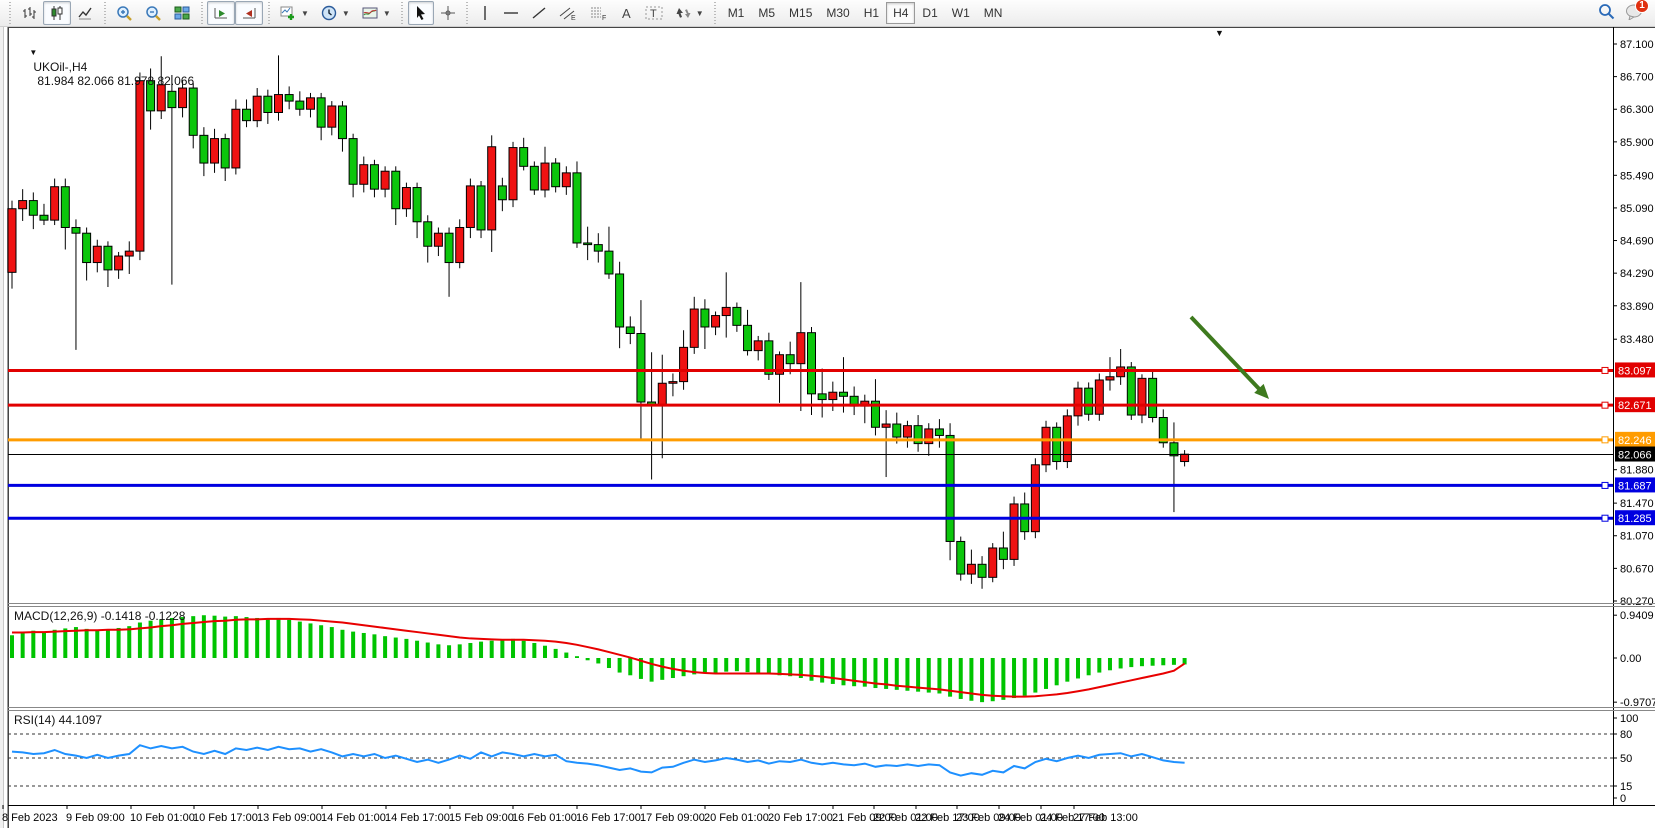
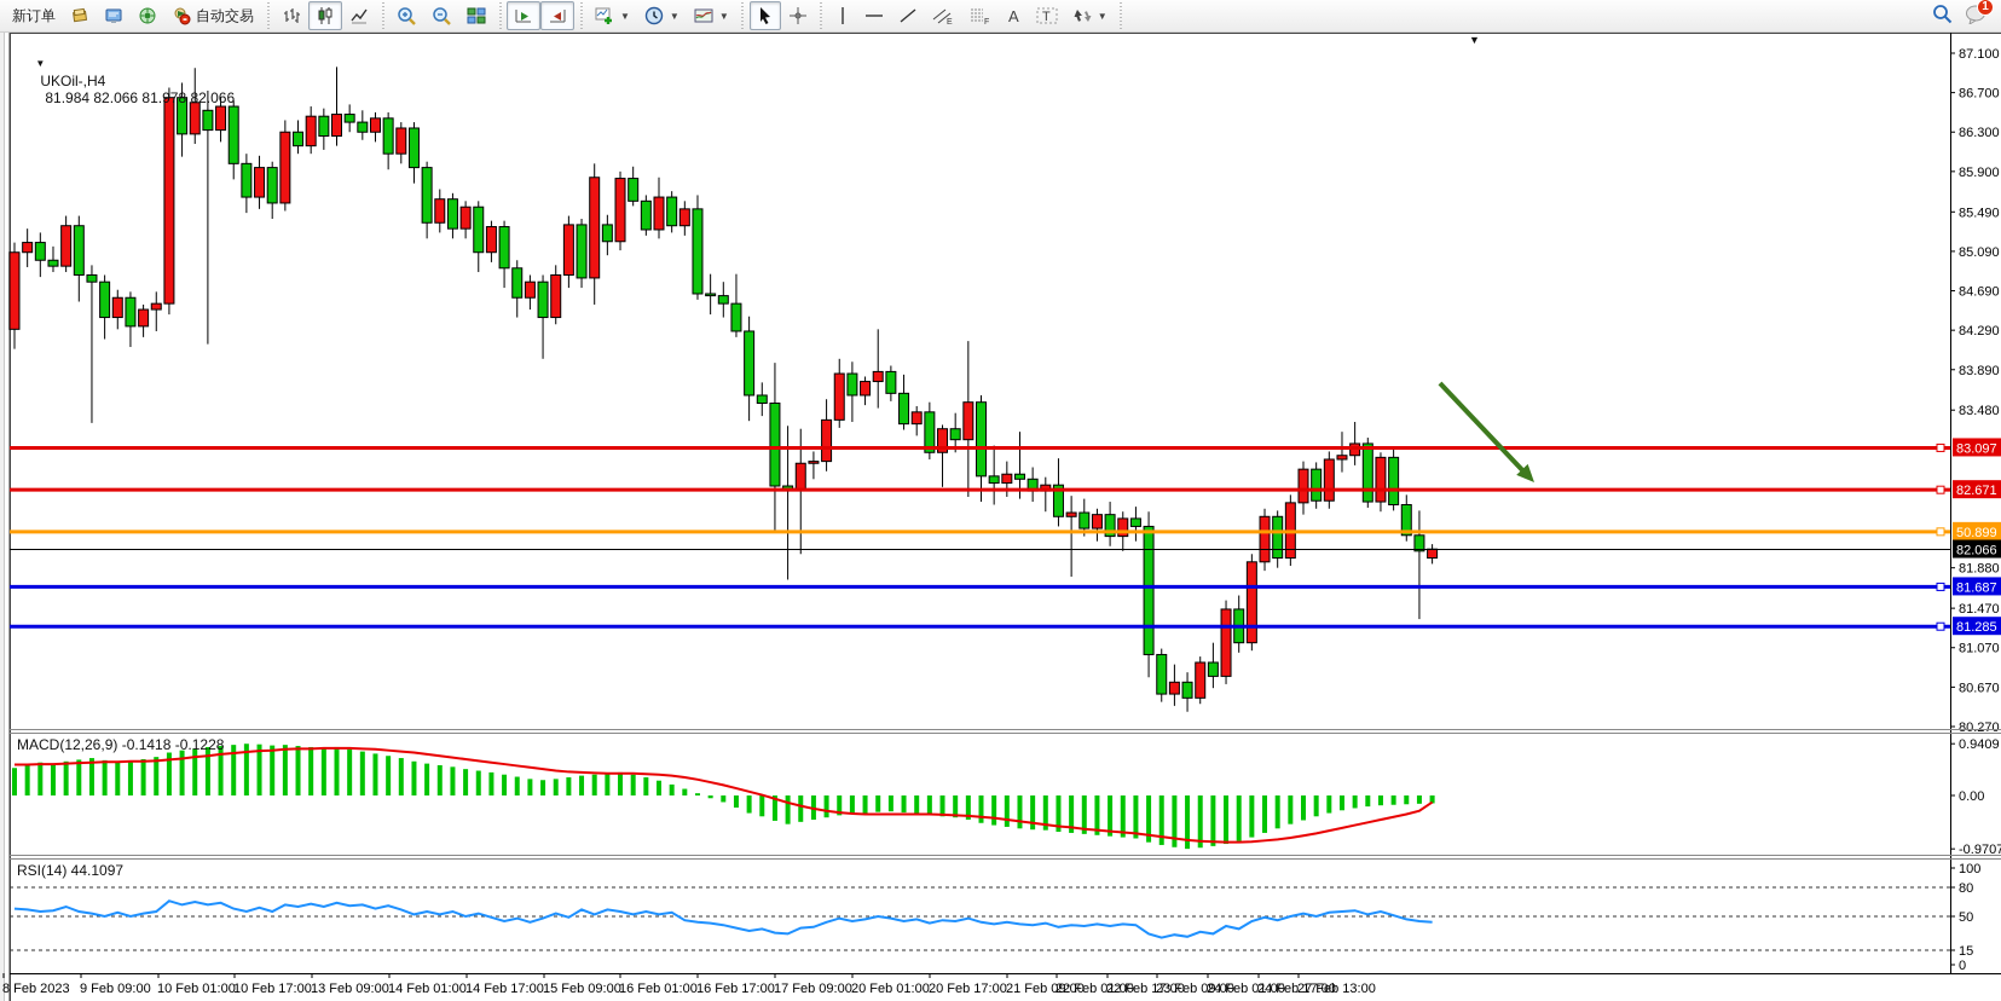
+ 新订单
+ 自动交易
  ▼
  ▼
  ▼
  A
  T
  ▼
- M1
- M5
- M15
- M30
- H1
- H4
- D1
- W1
- MN
  1
  87.100
  86.700
  86.300
  85.900
  85.490
  85.090
  84.690
  84.290
  83.890
  83.480
  81.880
  81.470
  81.070
  80.670
  80.270
  83.097
  82.671
- 82.246
+ 50.899
  82.066
  81.687
  81.285
  0.9409
  0.00
  -0.9707
  100
  80
  50
  15
  0
  8 Feb 2023
  9 Feb 09:00
  10 Feb 01:00
  10 Feb 17:00
  13 Feb 09:00
  14 Feb 01:00
  14 Feb 17:00
  15 Feb 09:00
  16 Feb 01:00
  16 Feb 17:00
  17 Feb 09:00
  20 Feb 01:00
  20 Feb 17:00
  21 Feb 09:00
  22 Feb 01:00
  22 Feb 17:00
  23 Feb 09:00
  24 Feb 01:00
  24 Feb 17:00
  27 Feb 13:00
  ▼ UKOil-,H4 81.984 82.066 81.978 82.066
  ▼
  MACD(12,26,9) -0.1418 -0.1228
  RSI(14) 44.1097
